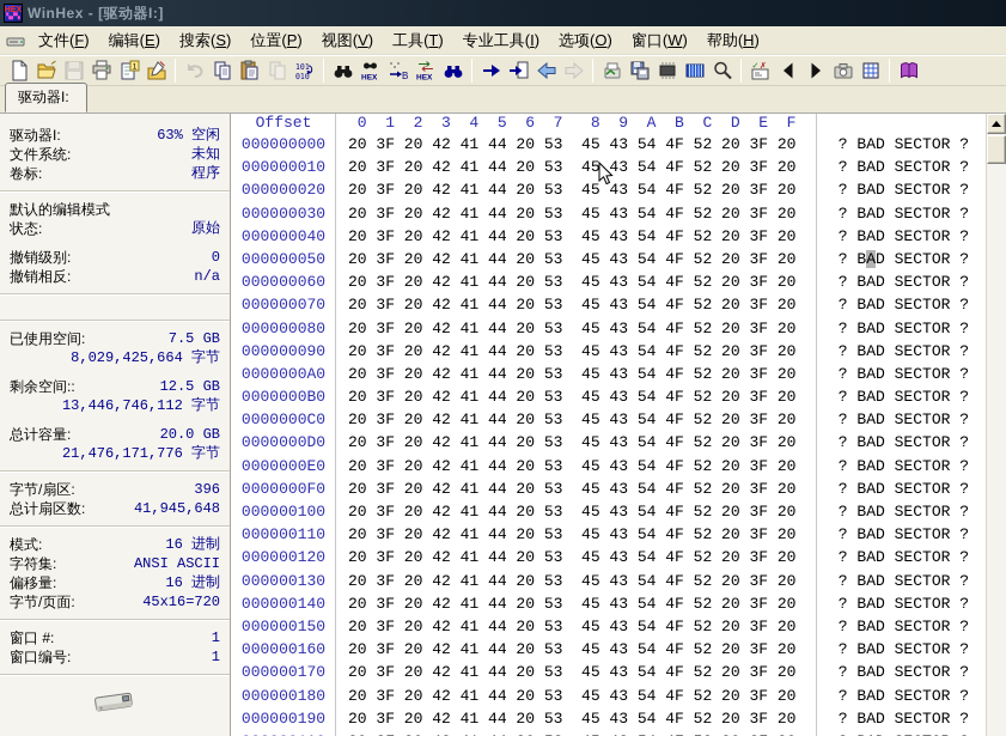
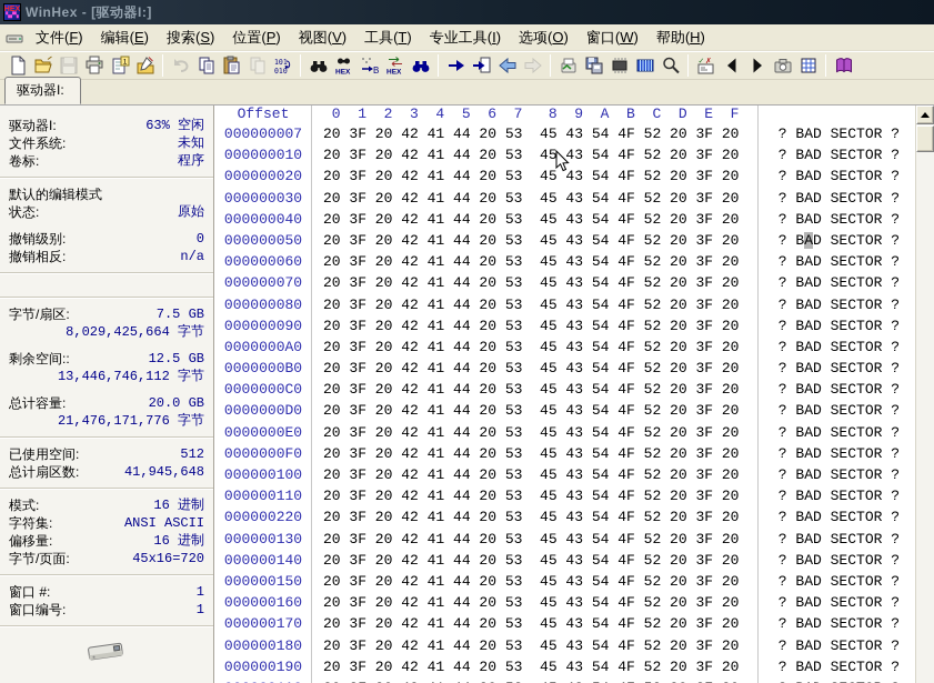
  WinHex - [驱动器I:]
  文件(F)
  编辑(E)
  搜索(S)
  位置(P)
  视图(V)
  工具(T)
  专业工具(I)
  选项(O)
  窗口(W)
  帮助(H)
  101
  010
  B
  驱动器I:
  驱动器I:
  63% 空闲
  文件系统:
  未知
  卷标:
  程序
  默认的编辑模式
  状态:
  原始
  撤销级别:
  0
  撤销相反:
  n/a
- 已使用空间:
+ 字节/扇区:
  7.5 GB
  8,029,425,664 字节
  剩余空间::
  12.5 GB
  13,446,746,112 字节
  总计容量:
  20.0 GB
  21,476,171,776 字节
- 字节/扇区:
+ 已使用空间:
- 396
+ 512
  总计扇区数:
  41,945,648
  模式:
  16 进制
  字符集:
  ANSI ASCII
  偏移量:
  16 进制
  字节/页面:
  45x16=720
  窗口 #:
  1
  窗口编号:
  1
  Offset
  0 1 2 3 4 5 6 7 8 9 A B C D E F
- 000000000
+ 000000007
  20 3F 20 42 41 44 20 53 45 43 54 4F 52 20 3F 20
  ? BAD SECTOR ?
  000000010
  20 3F 20 42 41 44 20 53 45 43 54 4F 52 20 3F 20
  ? BAD SECTOR ?
  000000020
  20 3F 20 42 41 44 20 53 45 43 54 4F 52 20 3F 20
  ? BAD SECTOR ?
  000000030
  20 3F 20 42 41 44 20 53 45 43 54 4F 52 20 3F 20
  ? BAD SECTOR ?
  000000040
  20 3F 20 42 41 44 20 53 45 43 54 4F 52 20 3F 20
  ? BAD SECTOR ?
  000000050
  20 3F 20 42 41 44 20 53 45 43 54 4F 52 20 3F 20
  ? BAD SECTOR ?
  000000060
  20 3F 20 42 41 44 20 53 45 43 54 4F 52 20 3F 20
  ? BAD SECTOR ?
  000000070
  20 3F 20 42 41 44 20 53 45 43 54 4F 52 20 3F 20
  ? BAD SECTOR ?
  000000080
  20 3F 20 42 41 44 20 53 45 43 54 4F 52 20 3F 20
  ? BAD SECTOR ?
  000000090
  20 3F 20 42 41 44 20 53 45 43 54 4F 52 20 3F 20
  ? BAD SECTOR ?
  0000000A0
  20 3F 20 42 41 44 20 53 45 43 54 4F 52 20 3F 20
  ? BAD SECTOR ?
  0000000B0
  20 3F 20 42 41 44 20 53 45 43 54 4F 52 20 3F 20
  ? BAD SECTOR ?
  0000000C0
  20 3F 20 42 41 44 20 53 45 43 54 4F 52 20 3F 20
  ? BAD SECTOR ?
  0000000D0
  20 3F 20 42 41 44 20 53 45 43 54 4F 52 20 3F 20
  ? BAD SECTOR ?
  0000000E0
  20 3F 20 42 41 44 20 53 45 43 54 4F 52 20 3F 20
  ? BAD SECTOR ?
  0000000F0
  20 3F 20 42 41 44 20 53 45 43 54 4F 52 20 3F 20
  ? BAD SECTOR ?
  000000100
  20 3F 20 42 41 44 20 53 45 43 54 4F 52 20 3F 20
  ? BAD SECTOR ?
  000000110
  20 3F 20 42 41 44 20 53 45 43 54 4F 52 20 3F 20
  ? BAD SECTOR ?
- 000000120
+ 000000220
  20 3F 20 42 41 44 20 53 45 43 54 4F 52 20 3F 20
  ? BAD SECTOR ?
  000000130
  20 3F 20 42 41 44 20 53 45 43 54 4F 52 20 3F 20
  ? BAD SECTOR ?
  000000140
  20 3F 20 42 41 44 20 53 45 43 54 4F 52 20 3F 20
  ? BAD SECTOR ?
  000000150
  20 3F 20 42 41 44 20 53 45 43 54 4F 52 20 3F 20
  ? BAD SECTOR ?
  000000160
  20 3F 20 42 41 44 20 53 45 43 54 4F 52 20 3F 20
  ? BAD SECTOR ?
  000000170
  20 3F 20 42 41 44 20 53 45 43 54 4F 52 20 3F 20
  ? BAD SECTOR ?
  000000180
  20 3F 20 42 41 44 20 53 45 43 54 4F 52 20 3F 20
  ? BAD SECTOR ?
  000000190
  20 3F 20 42 41 44 20 53 45 43 54 4F 52 20 3F 20
  ? BAD SECTOR ?
